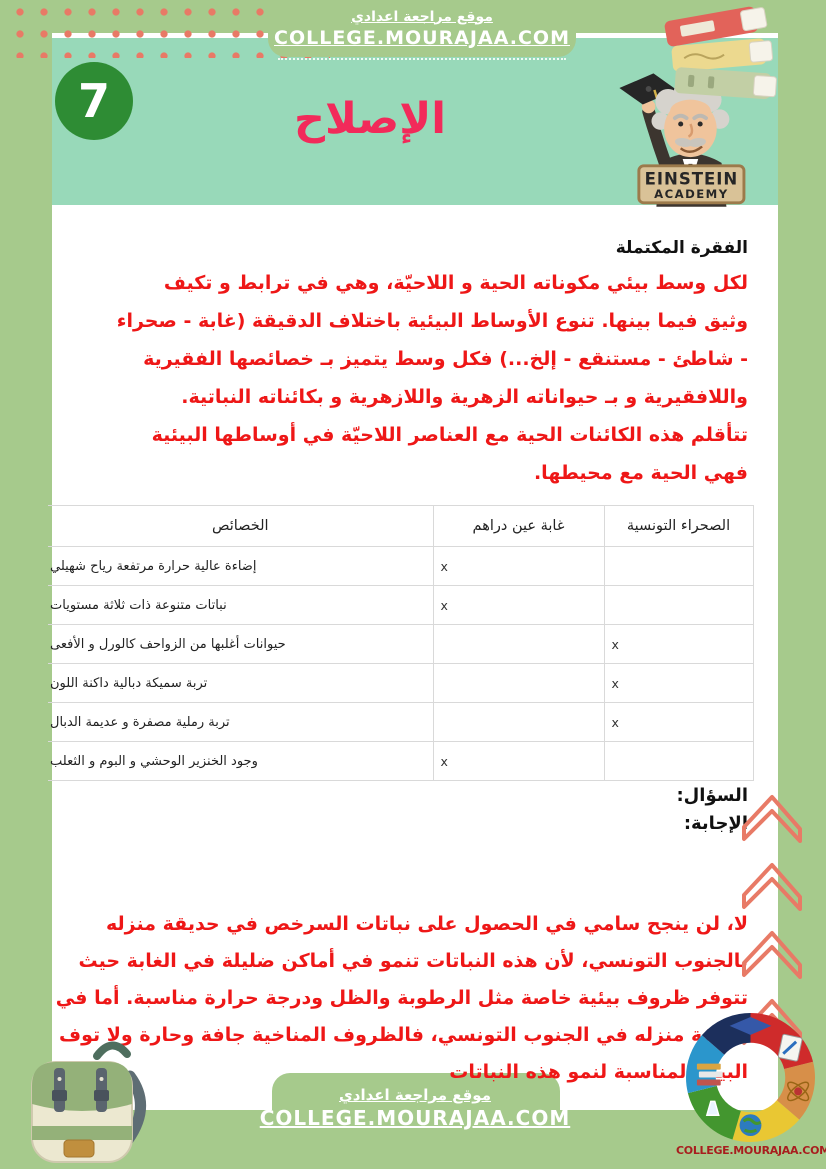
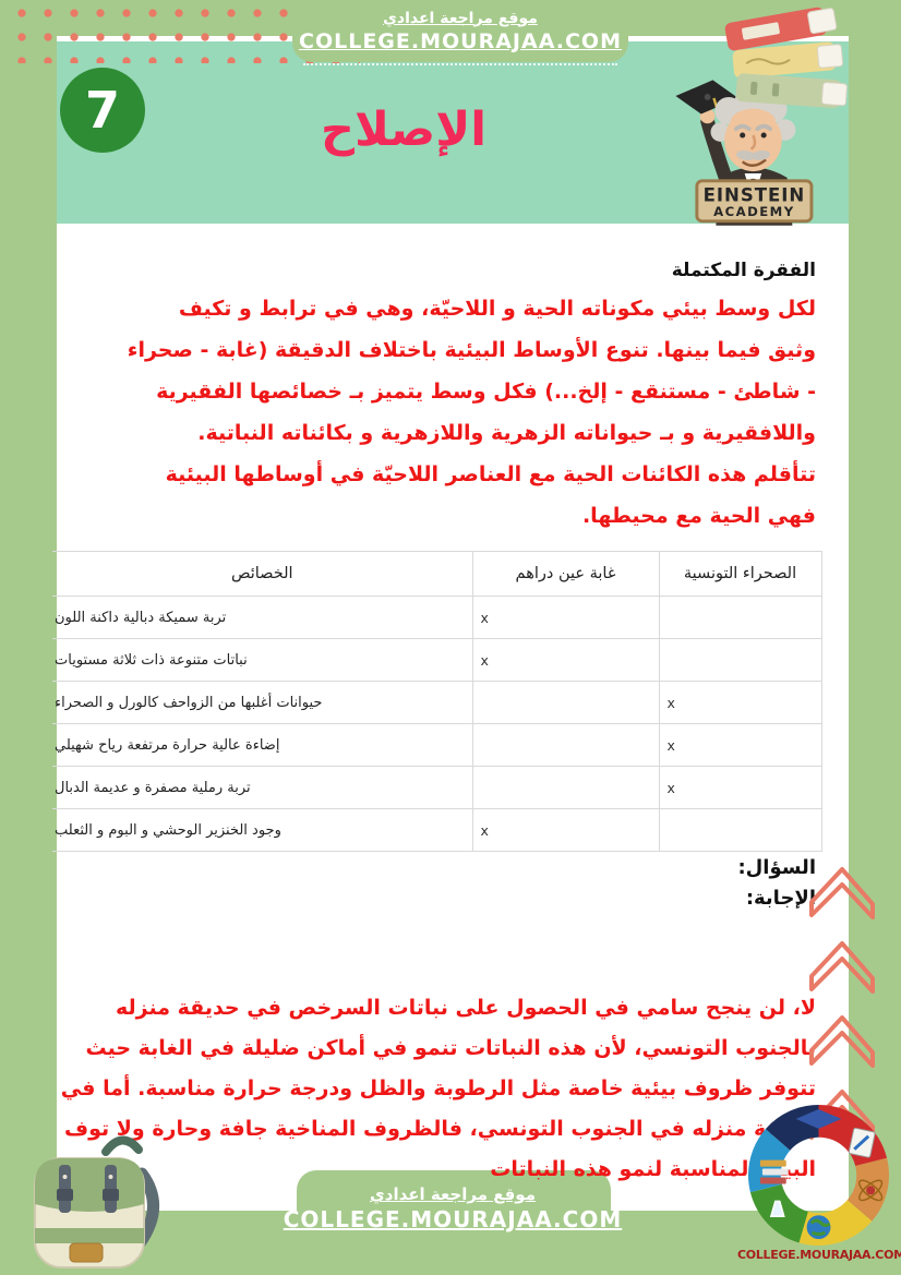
  موقع مراجعة اعدادي
  COLLEGE.MOURAJAA.COM
  7
  الإصلاح
  EINSTEIN
  ACADEMY
  الفقرة المكتملة
  لكل وسط بيئي مكوناته الحية و اللاحيّة، وهي في ترابط و تكيف
  وثيق فيما بينها. تنوع الأوساط البيئية باختلاف الدقيقة (غابة - صحراء
  - شاطئ - مستنقع - إلخ...) فكل وسط يتميز بـ خصائصها الفقيرية
  واللافقيرية و بـ حيواناته الزهرية واللازهرية و بكائناته النباتية.
  تتأقلم هذه الكائنات الحية مع العناصر اللاحيّة في أوساطها البيئية
  فهي الحية مع محيطها.
  الخصائص	غابة عين دراهم	الصحراء التونسية
- إضاءة عالية حرارة مرتفعة رياح شهيلي	x
+ تربة سميكة دبالية داكنة اللون	x
  نباتات متنوعة ذات ثلاثة مستويات	x
- حيوانات أغلبها من الزواحف كالورل و الأفعى		x
+ حيوانات أغلبها من الزواحف كالورل و الصحراء		x
- تربة سميكة دبالية داكنة اللون		x
+ إضاءة عالية حرارة مرتفعة رياح شهيلي		x
  تربة رملية مصفرة و عديمة الدبال		x
  وجود الخنزير الوحشي و البوم و الثعلب	x
  السؤال:
  لإجابة:
  لا، لن ينجح سامي في الحصول على نباتات السرخص في حديقة منزله
  الجنوب التونسي، لأن هذه النباتات تنمو في أماكن ضليلة في الغابة حيث
  تتوفر ظروف بيئية خاصة مثل الرطوبة والظل ودرجة حرارة مناسبة. أما في
  ة منزله في الجنوب التونسي، فالظروف المناخية جافة وحارة ولا توف
  البيلمناسبة لنمو هذه النباتات
  موقع مراجعة اعدادي
  COLLEGE.MOURAJAA.COM
  COLLEGE.MOURAJAA.COM
